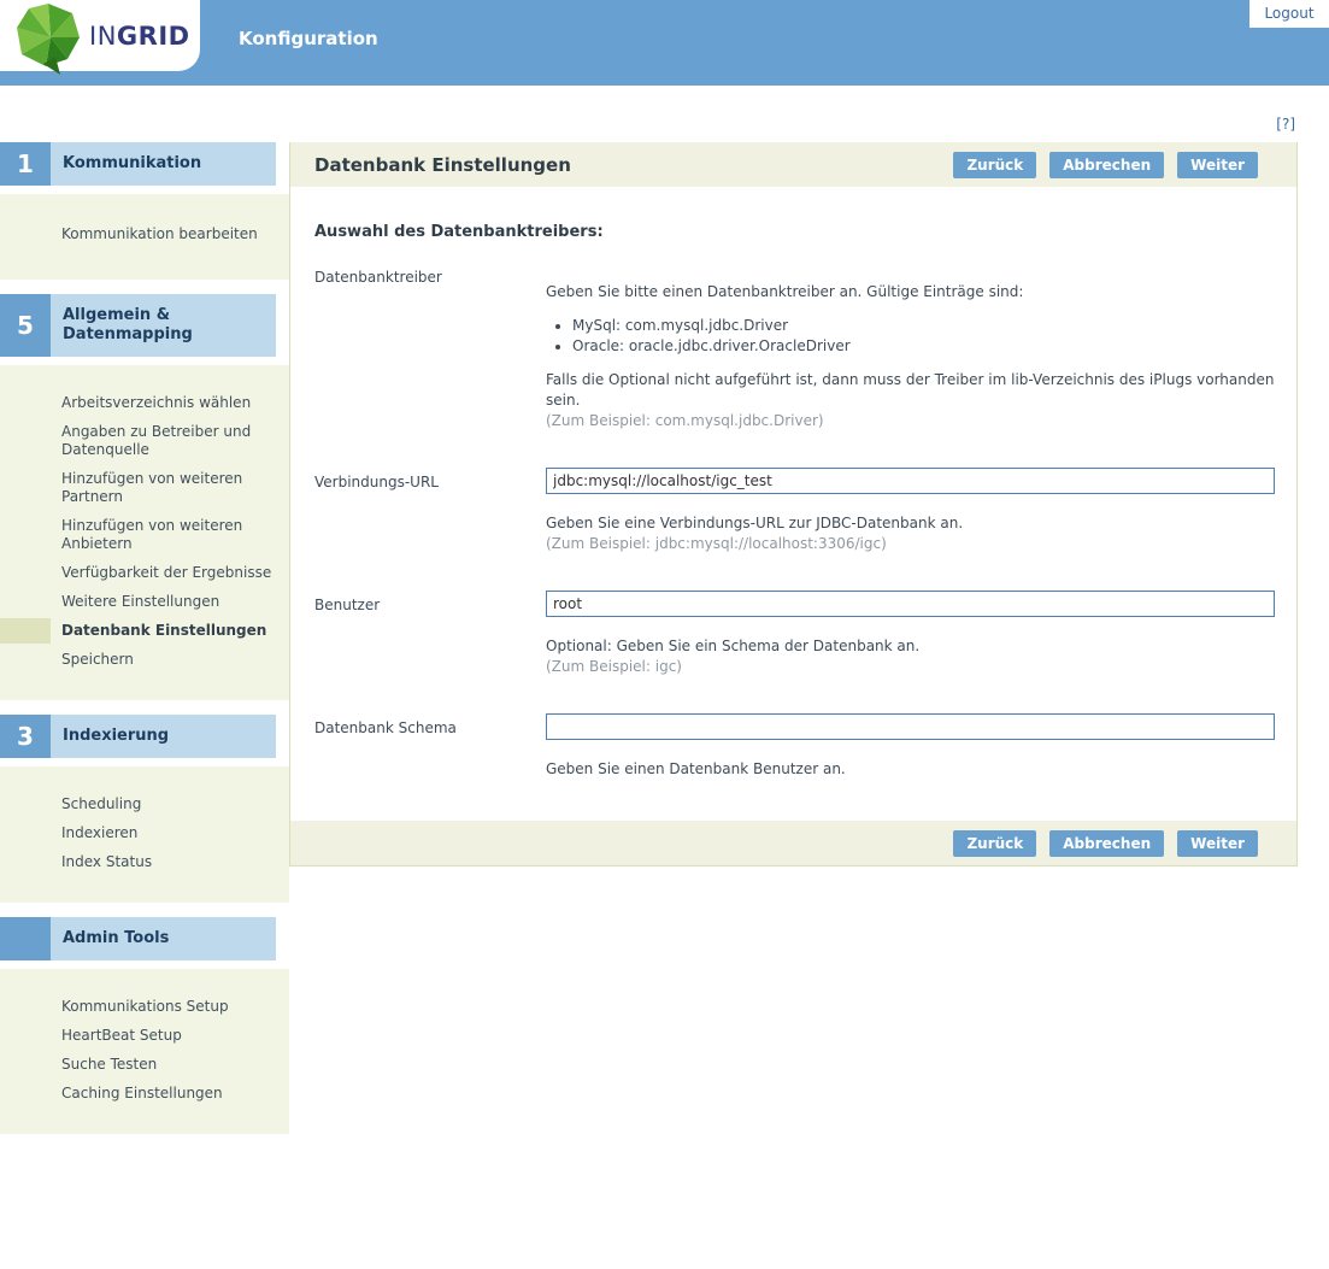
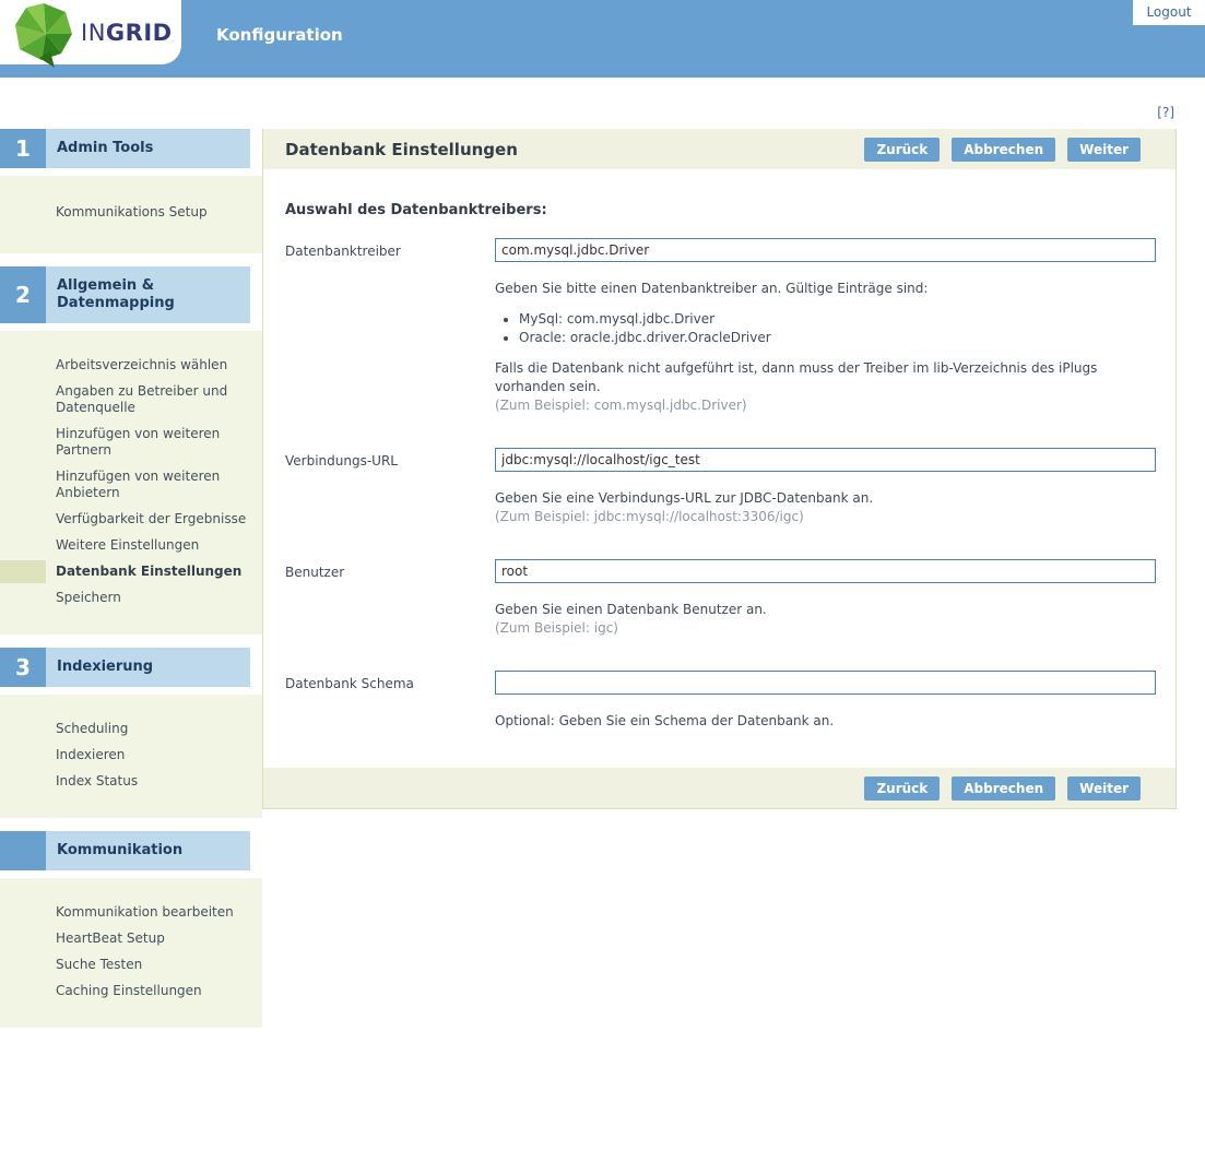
  INGRID
  Konfiguration
  Logout
  [?]
  1
- Kommunikation
+ Admin Tools
- Kommunikation bearbeiten
+ Kommunikations Setup
- 5
+ 2
  Allgemein & Datenmapping
  Arbeitsverzeichnis wählen
  Angaben zu Betreiber und Datenquelle
  Hinzufügen von weiteren Partnern
  Hinzufügen von weiteren Anbietern
  Verfügbarkeit der Ergebnisse
  Weitere Einstellungen
  Datenbank Einstellungen
  Speichern
  3
  Indexierung
  Scheduling
  Indexieren
  Index Status
- Admin Tools
+ Kommunikation
- Kommunikations Setup
+ Kommunikation bearbeiten
  HeartBeat Setup
  Suche Testen
  Caching Einstellungen
  Datenbank Einstellungen
  Zurück
  Abbrechen
  Weiter
  Auswahl des Datenbanktreibers:
  Datenbanktreiber
+ com.mysql.jdbc.Driver
  Geben Sie bitte einen Datenbanktreiber an. Gültige Einträge sind:
  MySql: com.mysql.jdbc.Driver
  Oracle: oracle.jdbc.driver.OracleDriver
- Falls die Optional nicht aufgeführt ist, dann muss der Treiber im lib-Verzeichnis des iPlugs vorhanden sein.
+ Falls die Datenbank nicht aufgeführt ist, dann muss der Treiber im lib-Verzeichnis des iPlugs vorhanden sein.
  (Zum Beispiel: com.mysql.jdbc.Driver)
  Verbindungs-URL
  jdbc:mysql://localhost/igc_test
  Geben Sie eine Verbindungs-URL zur JDBC-Datenbank an.
  (Zum Beispiel: jdbc:mysql://localhost:3306/igc)
  Benutzer
  root
- Optional: Geben Sie ein Schema der Datenbank an.
+ Geben Sie einen Datenbank Benutzer an.
  (Zum Beispiel: igc)
  Datenbank Schema
- Geben Sie einen Datenbank Benutzer an.
+ Optional: Geben Sie ein Schema der Datenbank an.
  Zurück
  Abbrechen
  Weiter
